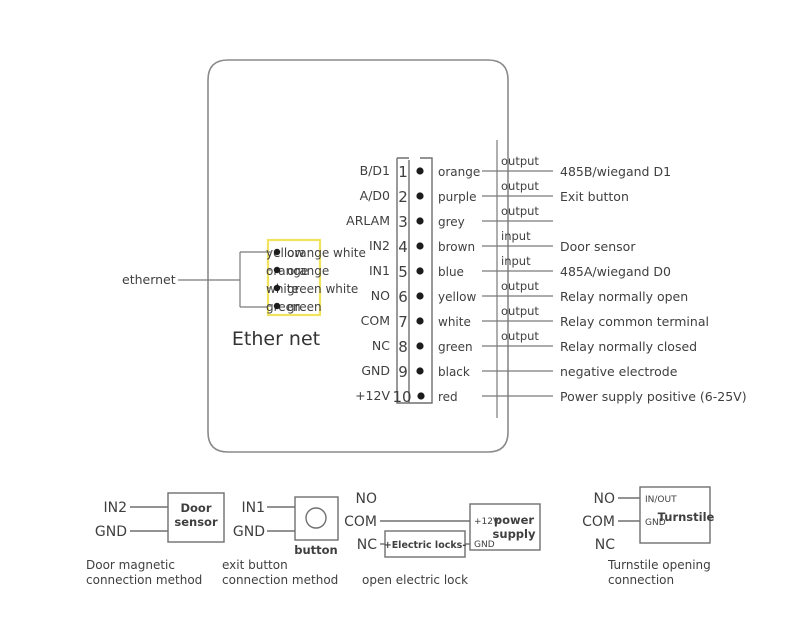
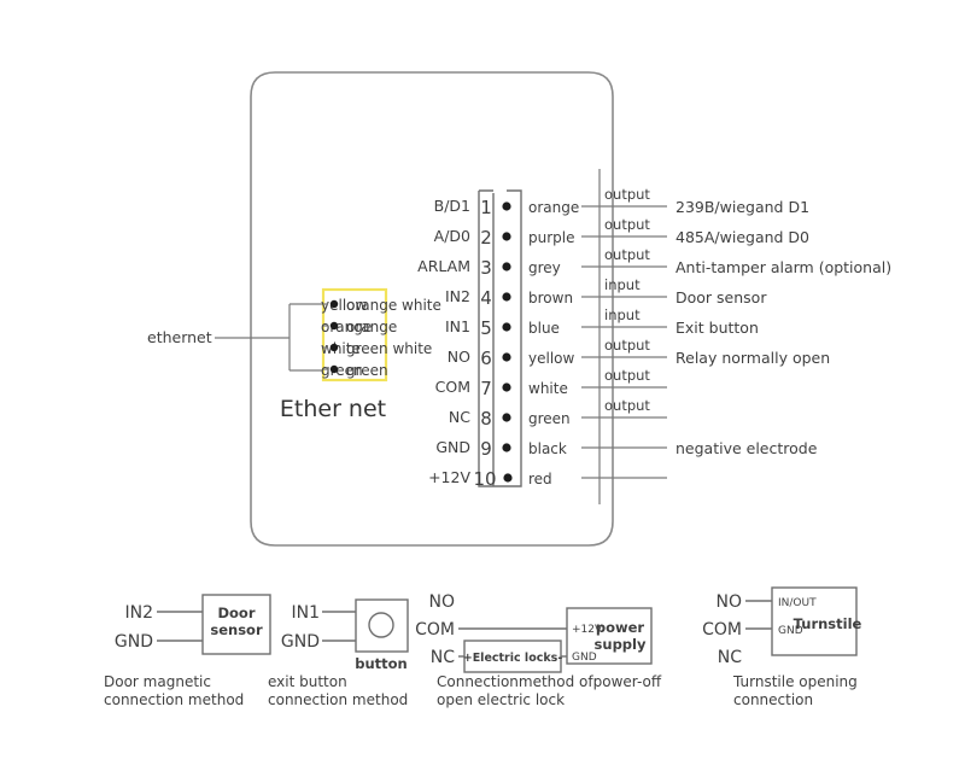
  ethernet
  yllow
  orange white
  oange
  orange
  wite
  green white
  geen
  green
  Ether net
  B/D1
  1
  orange
  output
- 485B/wiegand D1
+ 239B/wiegand D1
  A/D0
  2
  purple
  output
- Exit button
+ 485A/wiegand D0
  ARLAM
  3
  grey
  output
+ Anti-tamper alarm (optional)
  IN2
  4
  brown
  input
  Door sensor
  IN1
  5
  blue
  input
- 485A/wiegand D0
+ Exit button
  NO
  6
  yellow
  output
  Relay normally open
  COM
  7
  white
  output
- Relay common terminal
  NC
  8
  green
  output
- Relay normally closed
  GND
  9
  black
  negative electrode
  +12V
  10
  red
- Power supply positive (6-25V)
  IN2
  GND
  Door
  sensor
  Door magnetic
  connection method
  IN1
  GND
  button
  exit button
  connection method
  NO
  COM
  NC
  +Electric locks-
  +12V
  GND
  power
  supply
+ Connectionmethod ofpower-off
  open electric lock
  NO
  COM
  NC
  IN/OUT
  GND
  Turnstile
  Turnstile opening
  connection
